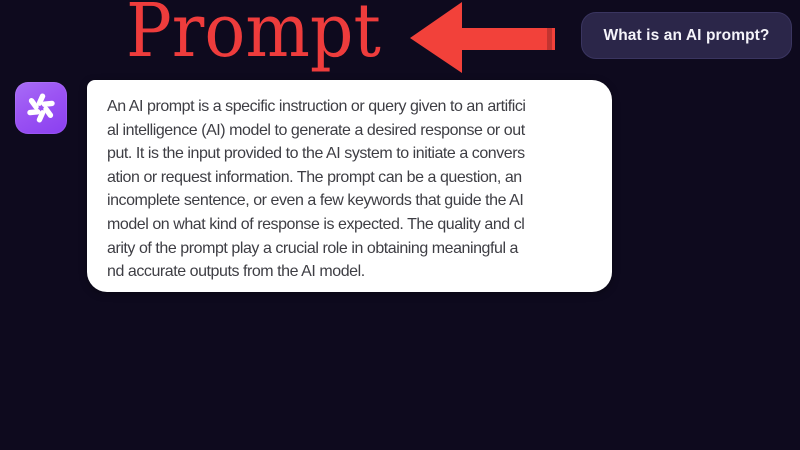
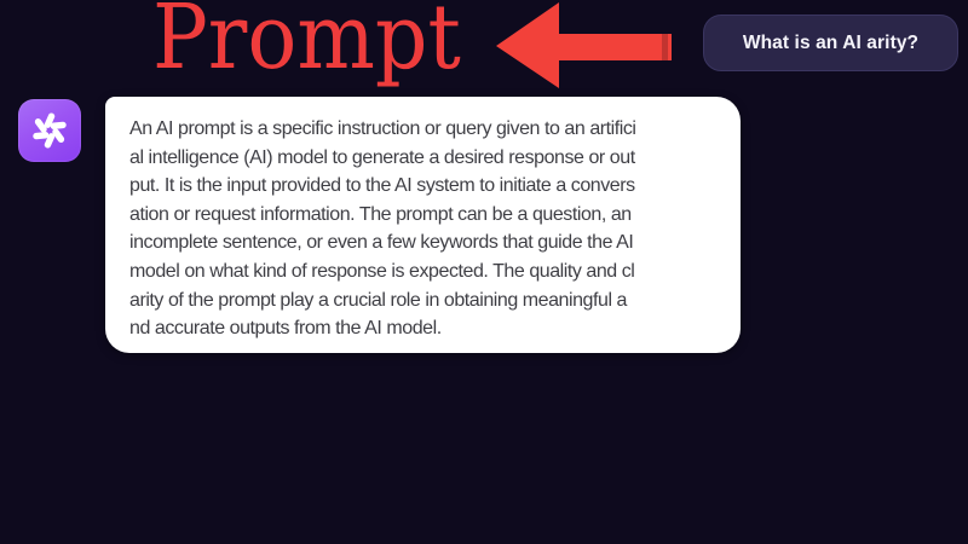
  Prompt
- What is an AI prompt?
+ What is an AI arity?
  An AI prompt is a specific instruction or query given to an artifici
  al intelligence (AI) model to generate a desired response or out
  put. It is the input provided to the AI system to initiate a convers
  ation or request information. The prompt can be a question, an
  incomplete sentence, or even a few keywords that guide the AI
  model on what kind of response is expected. The quality and cl
  arity of the prompt play a crucial role in obtaining meaningful a
  nd accurate outputs from the AI model.
